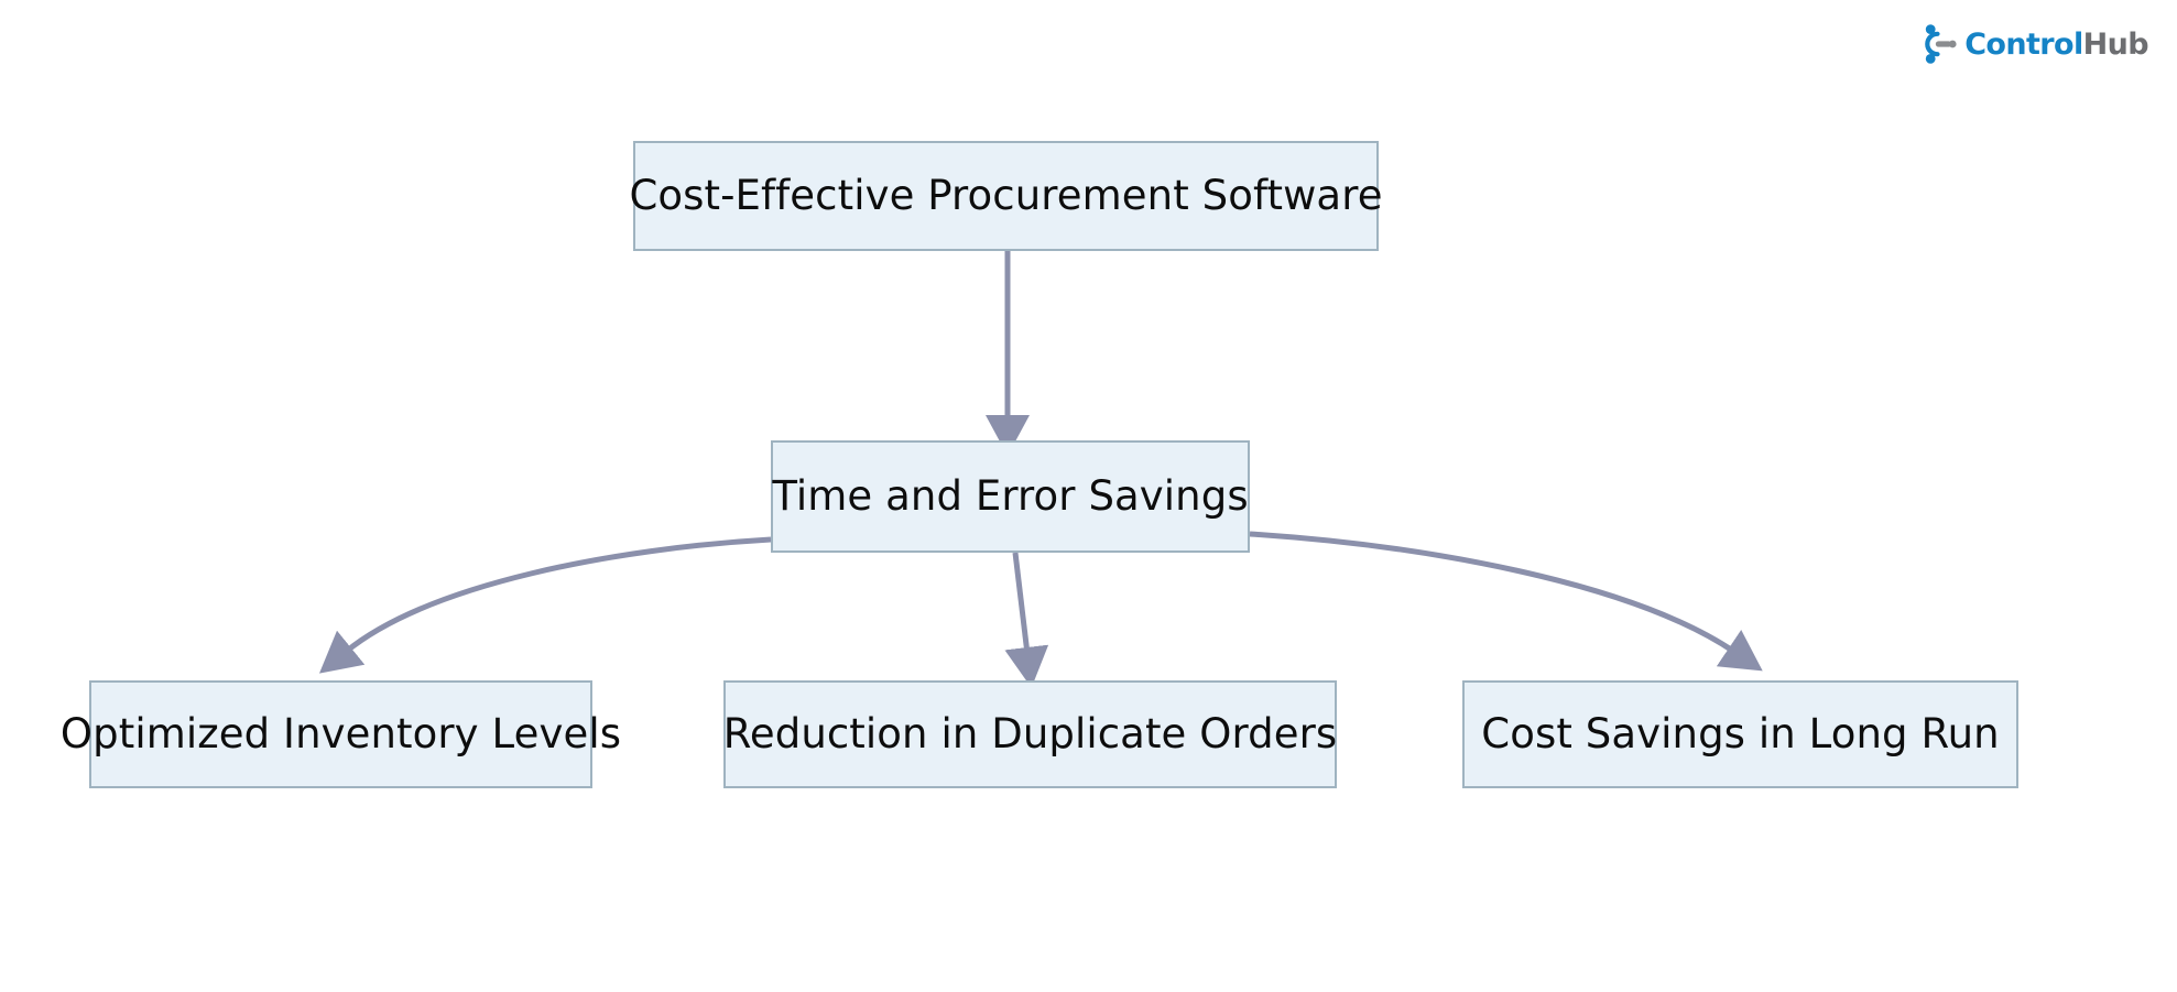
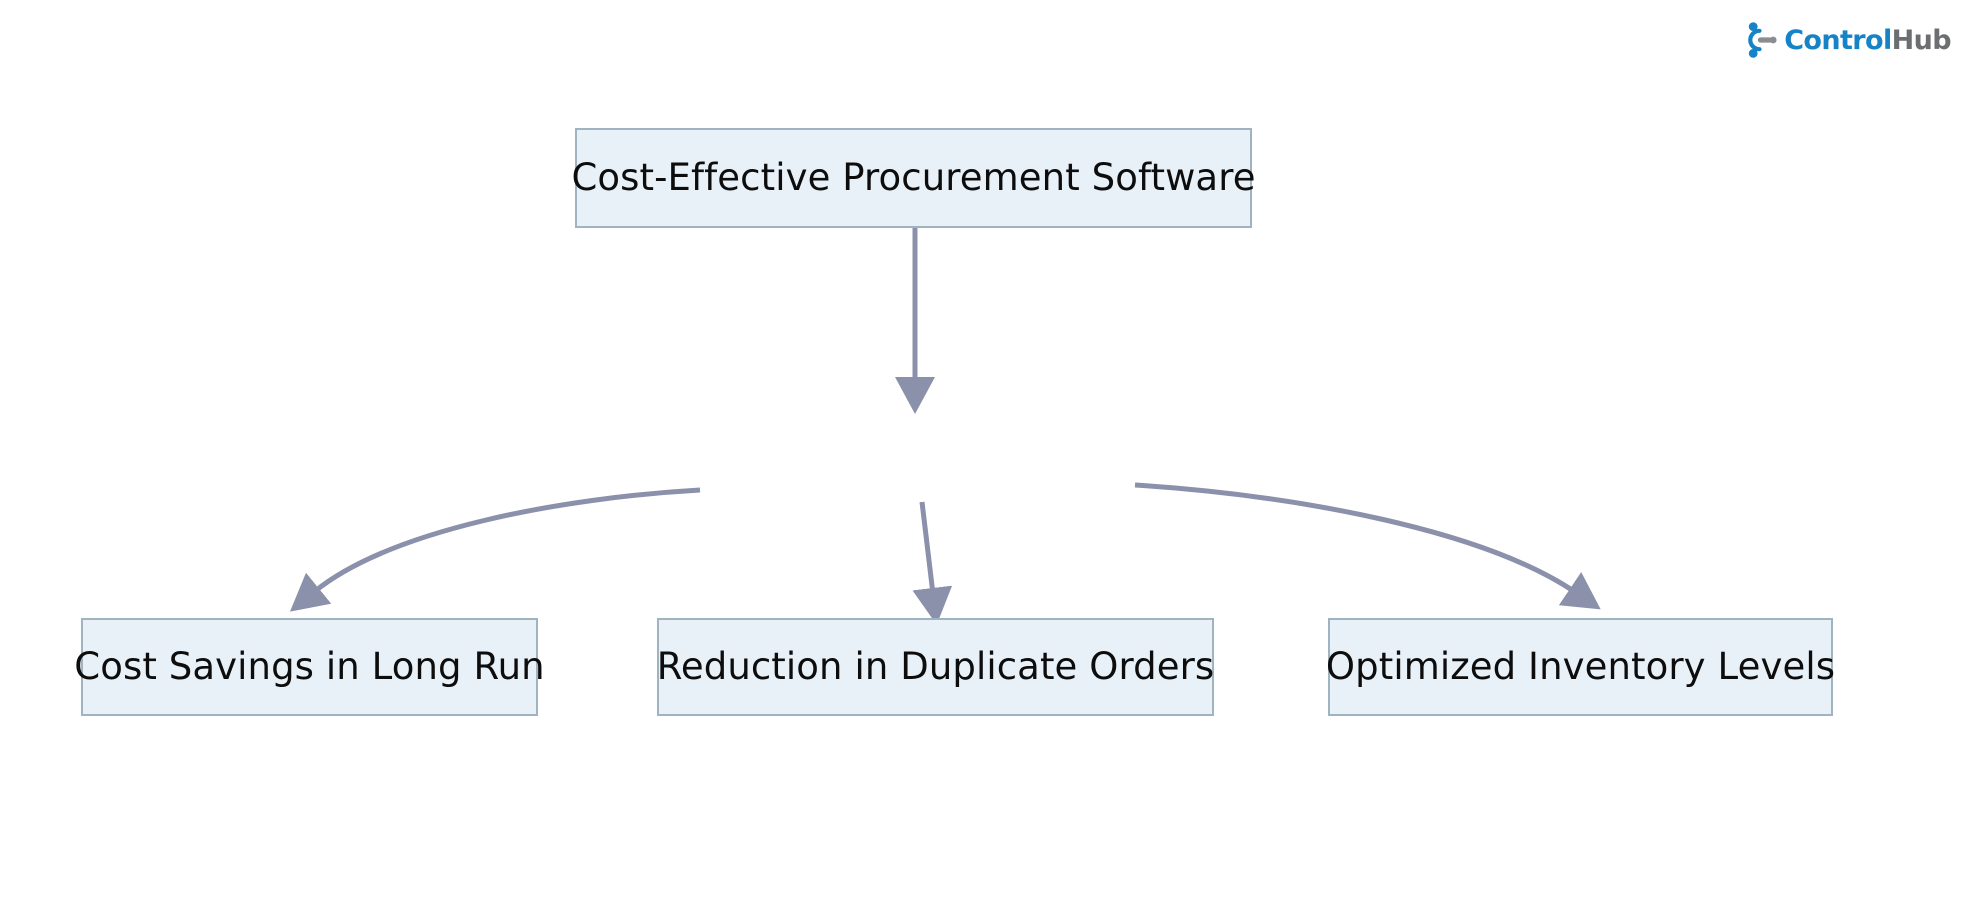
  Cost-Effective Procurement Software
- Time and Error Savings
- Optimized Inventory Levels
+ Cost Savings in Long Run
  Reduction in Duplicate Orders
- Cost Savings in Long Run
+ Optimized Inventory Levels
  ControlHub
